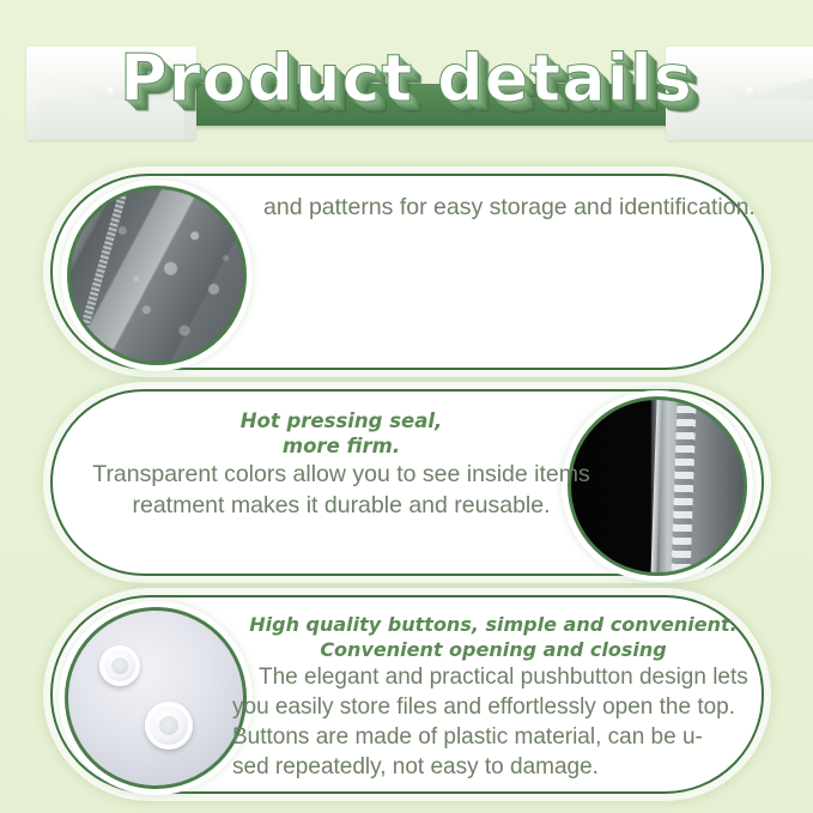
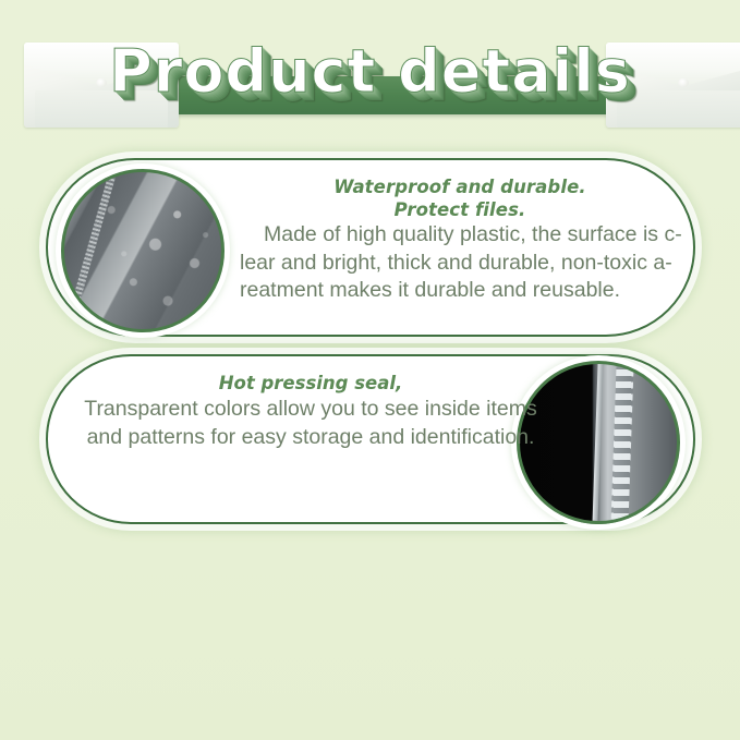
  Product details
+ Waterproof and durable.
+ Protect files.
+ Made of high quality plastic, the surface is c-
+ lear and bright, thick and durable, non-toxic a-
- and patterns for easy storage and identification.
+ reatment makes it durable and reusable.
  Hot pressing seal,
- more firm.
  Transparent colors allow you to see inside items
- reatment makes it durable and reusable.
+ and patterns for easy storage and identification.
- High quality buttons, simple and convenient.
- Convenient opening and closing
- The elegant and practical pushbutton design lets
- you easily store files and effortlessly open the top.
- Buttons are made of plastic material, can be u-
- sed repeatedly, not easy to damage.
